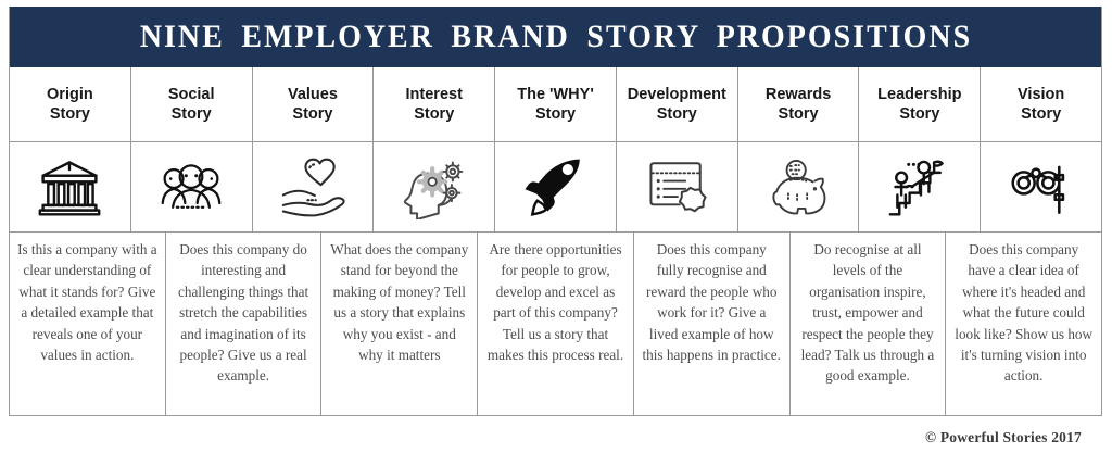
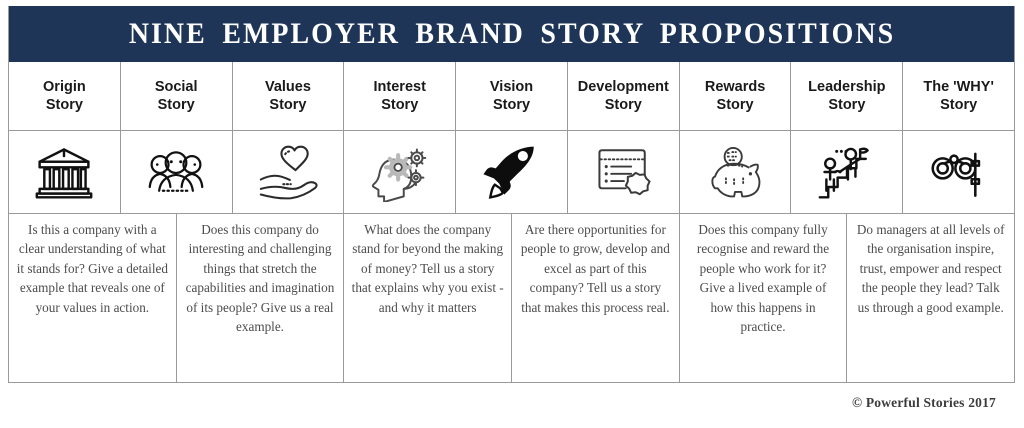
  NINE EMPLOYER BRAND STORY PROPOSITIONS
  Origin
  Story
  Social
  Story
  Values
  Story
  Interest
  Story
- The 'WHY'
+ Vision
  Story
  Development
  Story
  Rewards
  Story
  Leadership
  Story
- Vision
+ The 'WHY'
  Story
  Is this a company with a clear understanding of what it stands for? Give a detailed example that reveals one of your values in action.
  Does this company do interesting and challenging things that stretch the capabilities and imagination of its people? Give us a real example.
  What does the company stand for beyond the making of money? Tell us a story that explains why you exist - and why it matters
  Are there opportunities for people to grow, develop and excel as part of this company? Tell us a story that makes this process real.
  Does this company fully recognise and reward the people who work for it? Give a lived example of how this happens in practice.
- Do recognise at all levels of the organisation inspire, trust, empower and respect the people they lead? Talk us through a good example.
+ Do managers at all levels of the organisation inspire, trust, empower and respect the people they lead? Talk us through a good example.
- Does this company have a clear idea of where it's headed and what the future could look like? Show us how it's turning vision into action.
  © Powerful Stories 2017
